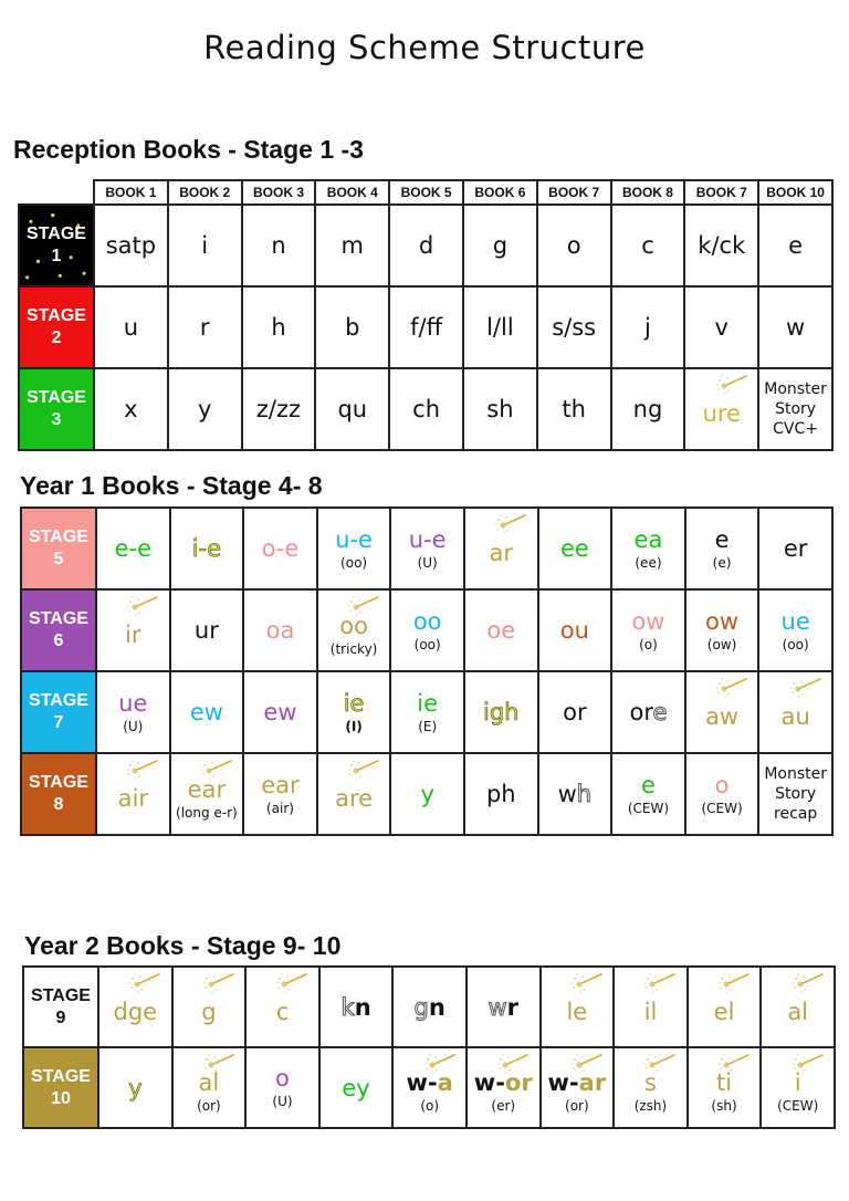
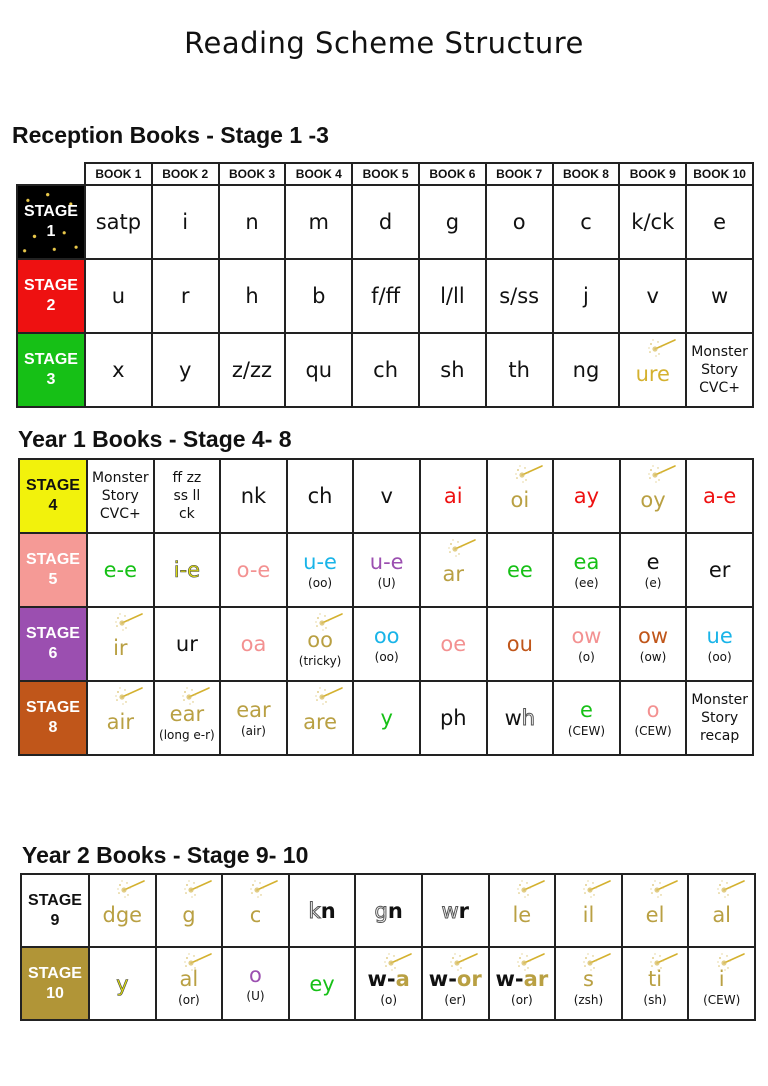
  Reading Scheme Structure
  Reception Books - Stage 1 -3
- 	BOOK 1	BOOK 2	BOOK 3	BOOK 4	BOOK 5	BOOK 6	BOOK 7	BOOK 8	BOOK 7	BOOK 10
+ 	BOOK 1	BOOK 2	BOOK 3	BOOK 4	BOOK 5	BOOK 6	BOOK 7	BOOK 8	BOOK 9	BOOK 10
  STAGE1	satp	i	n	m	d	g	o	c	k/ck	e
  STAGE2	u	r	h	b	f/ff	l/ll	s/ss	j	v	w
  STAGE3	x	y	z/zz	qu	ch	sh	th	ng	ure	MonsterStoryCVC+
  Year 1 Books - Stage 4- 8
+ STAGE4	MonsterStoryCVC+	ff zzss llck	nk	ch	v	ai	oi	ay	oy	a-e
  STAGE5	e-e	i-e	o-e	u-e(oo)	u-e(U)	ar	ee	ea(ee)	e(e)	er
  STAGE6	ir	ur	oa	oo(tricky)	oo(oo)	oe	ou	ow(o)	ow(ow)	ue(oo)
- STAGE7	ue(U)	ew	ew	ie(I)	ie(E)	igh	or	ore	aw	au
  STAGE8	air	ear(long e-r)	ear(air)	are	y	ph	wh	e(CEW)	o(CEW)	MonsterStoryrecap
  Year 2 Books - Stage 9- 10
  STAGE9	dge	g	c	kn	gn	wr	le	il	el	al
  STAGE10	y	al(or)	o(U)	ey	w-a(o)	w-or(er)	w-ar(or)	s(zsh)	ti(sh)	i(CEW)
